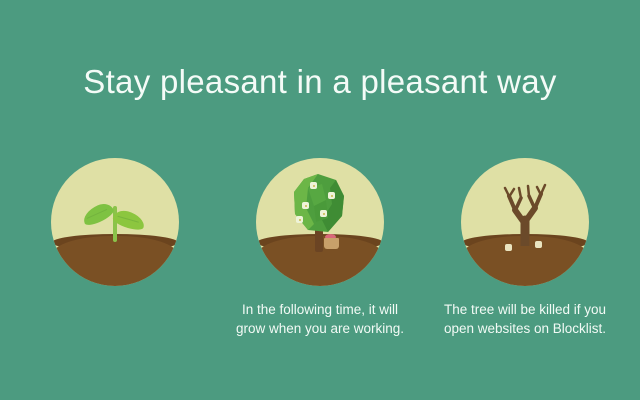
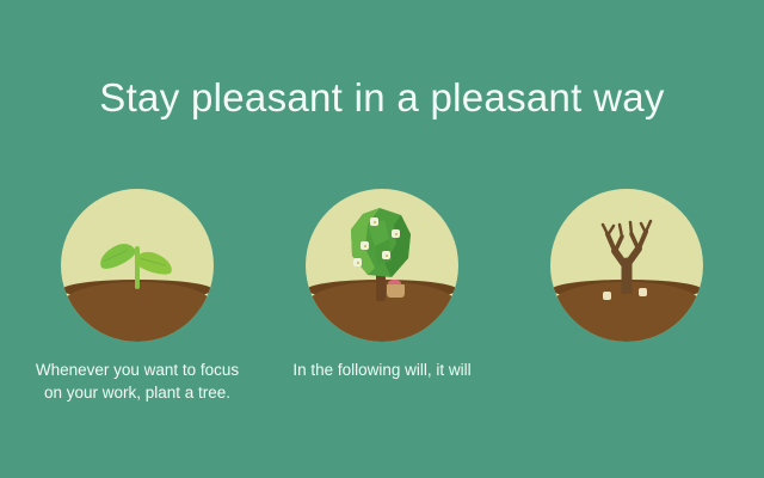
  Stay pleasant in a pleasant way
+ Whenever you want to focus
+ on your work, plant a tree.
- In the following time, it will
+ In the following will, it will
- grow when you are working.
- The tree will be killed if you
- open websites on Blocklist.
